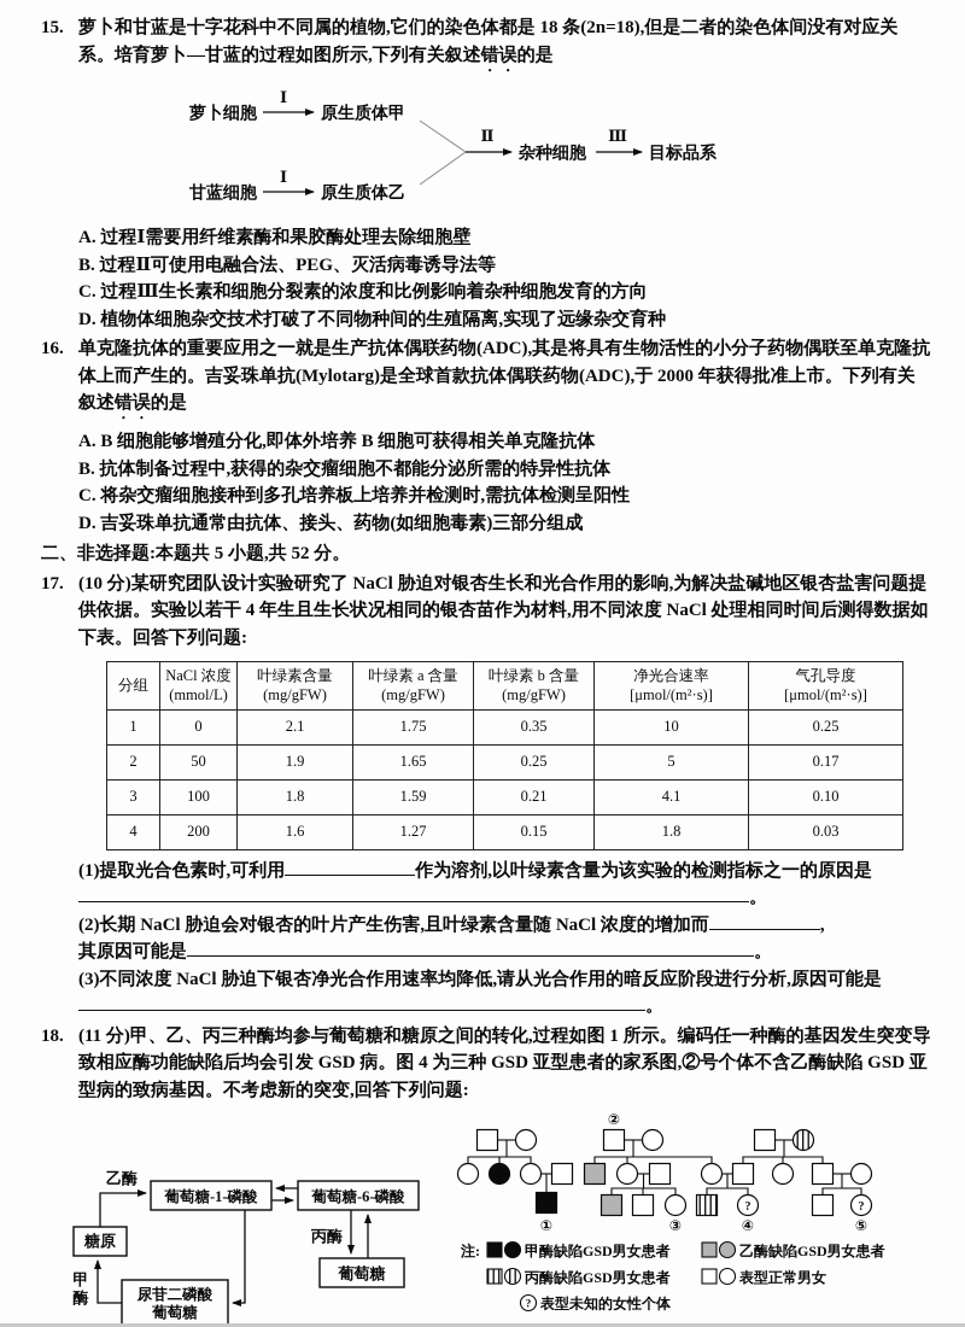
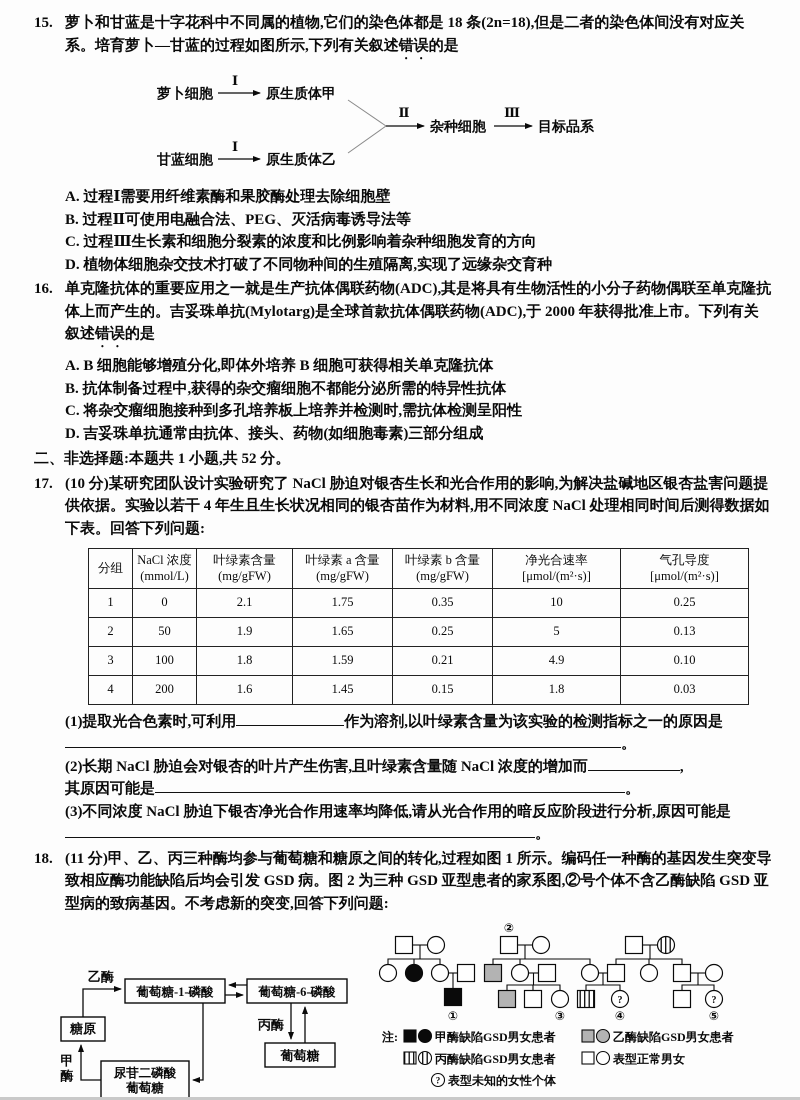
  15.
  萝卜和甘蓝是十字花科中不同属的植物,它们的染色体都是 18 条(2n=18),但是二者的染色体间没有对应关系。培育萝卜—甘蓝的过程如图所示,下列有关叙述错误的是
  萝卜细胞
  Ⅰ
  原生质体甲
  甘蓝细胞
  Ⅰ
  原生质体乙
  Ⅱ
  杂种细胞
  Ⅲ
  目标品系
  A. 过程Ⅰ需要用纤维素酶和果胶酶处理去除细胞壁
  B. 过程Ⅱ可使用电融合法、PEG、灭活病毒诱导法等
  C. 过程Ⅲ生长素和细胞分裂素的浓度和比例影响着杂种细胞发育的方向
  D. 植物体细胞杂交技术打破了不同物种间的生殖隔离,实现了远缘杂交育种
  16.
  单克隆抗体的重要应用之一就是生产抗体偶联药物(ADC),其是将具有生物活性的小分子药物偶联至单克隆抗体上而产生的。吉妥珠单抗(Mylotarg)是全球首款抗体偶联药物(ADC),于 2000 年获得批准上市。下列有关叙述错误的是
  A. B 细胞能够增殖分化,即体外培养 B 细胞可获得相关单克隆抗体
  B. 抗体制备过程中,获得的杂交瘤细胞不都能分泌所需的特异性抗体
  C. 将杂交瘤细胞接种到多孔培养板上培养并检测时,需抗体检测呈阳性
  D. 吉妥珠单抗通常由抗体、接头、药物(如细胞毒素)三部分组成
- 二、非选择题:本题共 5 小题,共 52 分。
+ 二、非选择题:本题共 1 小题,共 52 分。
  17.
  (10 分)某研究团队设计实验研究了 NaCl 胁迫对银杏生长和光合作用的影响,为解决盐碱地区银杏盐害问题提供依据。实验以若干 4 年生且生长状况相同的银杏苗作为材料,用不同浓度 NaCl 处理相同时间后测得数据如下表。回答下列问题:
  分组	NaCl 浓度(mmol/L)	叶绿素含量(mg/gFW)	叶绿素 a 含量(mg/gFW)	叶绿素 b 含量(mg/gFW)	净光合速率[μmol/(m²·s)]	气孔导度[μmol/(m²·s)]
  1	0	2.1	1.75	0.35	10	0.25
- 2	50	1.9	1.65	0.25	5	0.17
+ 2	50	1.9	1.65	0.25	5	0.13
- 3	100	1.8	1.59	0.21	4.1	0.10
+ 3	100	1.8	1.59	0.21	4.9	0.10
- 4	200	1.6	1.27	0.15	1.8	0.03
+ 4	200	1.6	1.45	0.15	1.8	0.03
  (1)提取光合色素时,可利用 作为溶剂,以叶绿素含量为该实验的检测指标之一的原因是。
  (2)长期 NaCl 胁迫会对银杏的叶片产生伤害,且叶绿素含量随 NaCl 浓度的增加而 ,
  其原因可能是 。
  (3)不同浓度 NaCl 胁迫下银杏净光合作用速率均降低,请从光合作用的暗反应阶段进行分析,原因可能是。
  18.
- (11 分)甲、乙、丙三种酶均参与葡萄糖和糖原之间的转化,过程如图 1 所示。编码任一种酶的基因发生突变导致相应酶功能缺陷后均会引发 GSD 病。图 4 为三种 GSD 亚型患者的家系图,②号个体不含乙酶缺陷 GSD 亚型病的致病基因。不考虑新的突变,回答下列问题:
+ (11 分)甲、乙、丙三种酶均参与葡萄糖和糖原之间的转化,过程如图 1 所示。编码任一种酶的基因发生突变导致相应酶功能缺陷后均会引发 GSD 病。图 2 为三种 GSD 亚型患者的家系图,②号个体不含乙酶缺陷 GSD 亚型病的致病基因。不考虑新的突变,回答下列问题:
  糖原
  葡萄糖-1-磷酸
  葡萄糖-6-磷酸
  葡萄糖
  尿苷二磷酸
  葡萄糖
  乙酶
  丙酶
  甲
  酶
  ?
  ?
  ①
  ②
  ③
  ④
  ⑤
  ?
  注:
  甲酶缺陷GSD男女患者
  乙酶缺陷GSD男女患者
  丙酶缺陷GSD男女患者
  表型正常男女
  表型未知的女性个体
